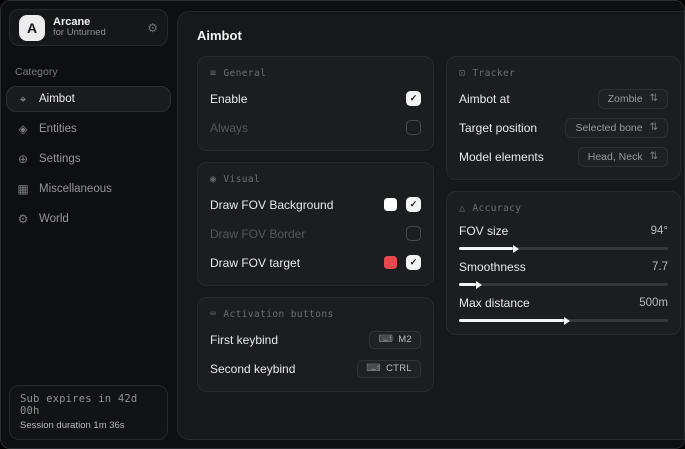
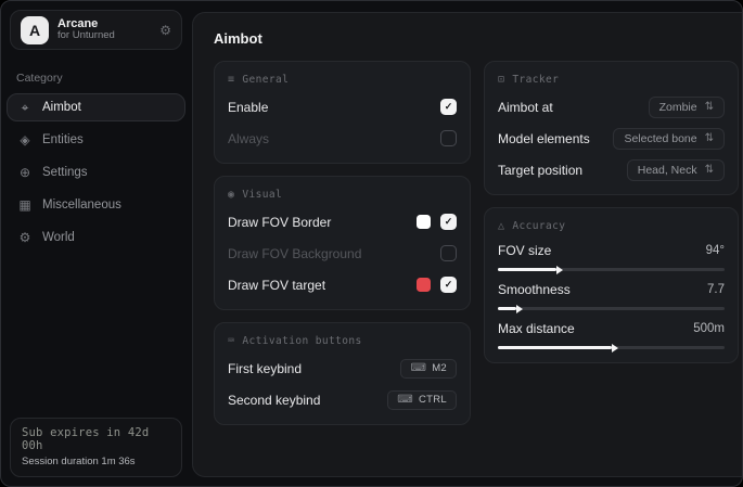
  A
  Arcane
  for Unturned
  ⚙
  Category
  ⌖
  Aimbot
  ◈
  Entities
  ⊕
  Settings
  ▦
  Miscellaneous
  ⚙
  World
  Sub expires in 42d 00h
  Session duration 1m 36s
  Aimbot
  ≡
  General
  Enable
  ✓
  Always
  ◉
  Visual
- Draw FOV Background
+ Draw FOV Border
  ✓
- Draw FOV Border
+ Draw FOV Background
  Draw FOV target
  ✓
  ⌨
  Activation buttons
  First keybind
  ⌨
  M2
  Second keybind
  ⌨
  CTRL
  ⊡
  Tracker
  Aimbot at
  Zombie
  ⇅
- Target position
+ Model elements
  Selected bone
  ⇅
- Model elements
+ Target position
  Head, Neck
  ⇅
  △
  Accuracy
  FOV size
  94°
  Smoothness
  7.7
  Max distance
  500m
